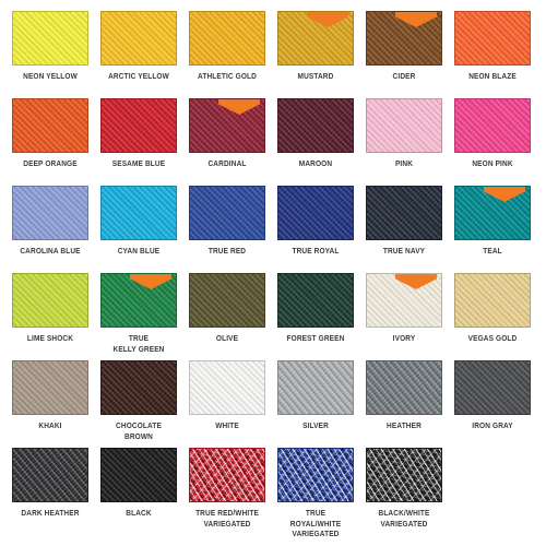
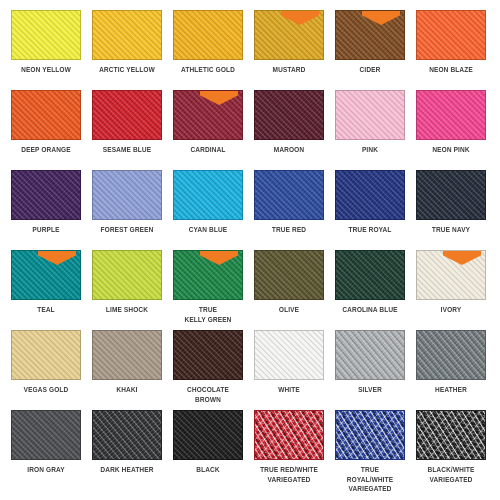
  NEON YELLOW
  ARCTIC YELLOW
  ATHLETIC GOLD
  MUSTARD
  CIDER
  NEON BLAZE
  DEEP ORANGE
  SESAME BLUE
  CARDINAL
  MAROON
  PINK
  NEON PINK
+ PURPLE
- CAROLINA BLUE
+ FOREST GREEN
  CYAN BLUE
  TRUE RED
  TRUE ROYAL
  TRUE NAVY
  TEAL
  LIME SHOCK
  TRUE
  KELLY GREEN
  OLIVE
- FOREST GREEN
+ CAROLINA BLUE
  IVORY
  VEGAS GOLD
  KHAKI
  CHOCOLATE BROWN
  WHITE
  SILVER
  HEATHER
  IRON GRAY
  DARK HEATHER
  BLACK
  TRUE RED/WHITE
  VARIEGATED
  TRUE ROYAL/WHITE
  VARIEGATED
  BLACK/WHITE
  VARIEGATED
